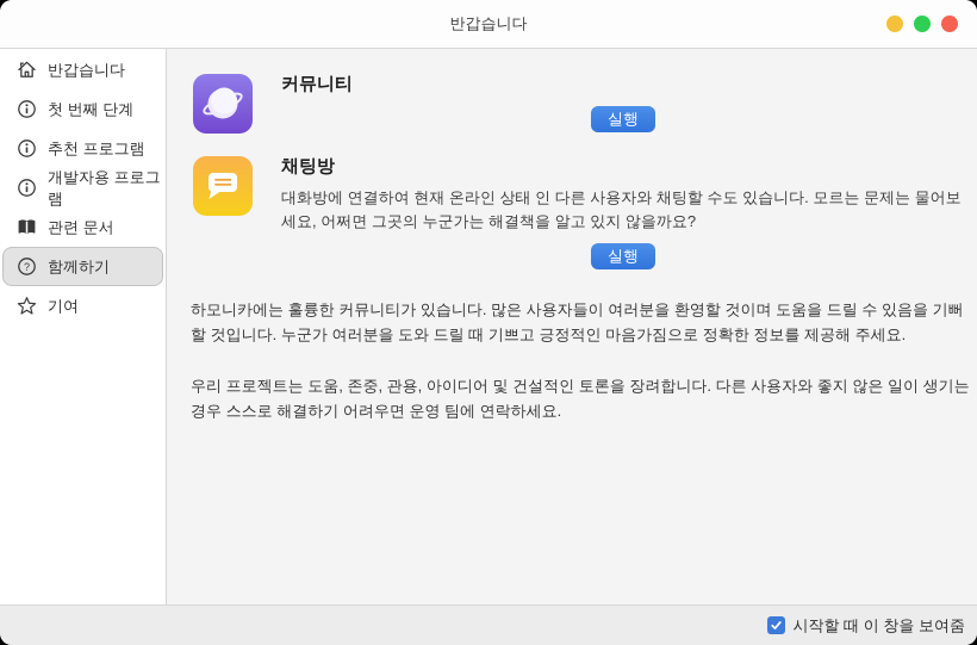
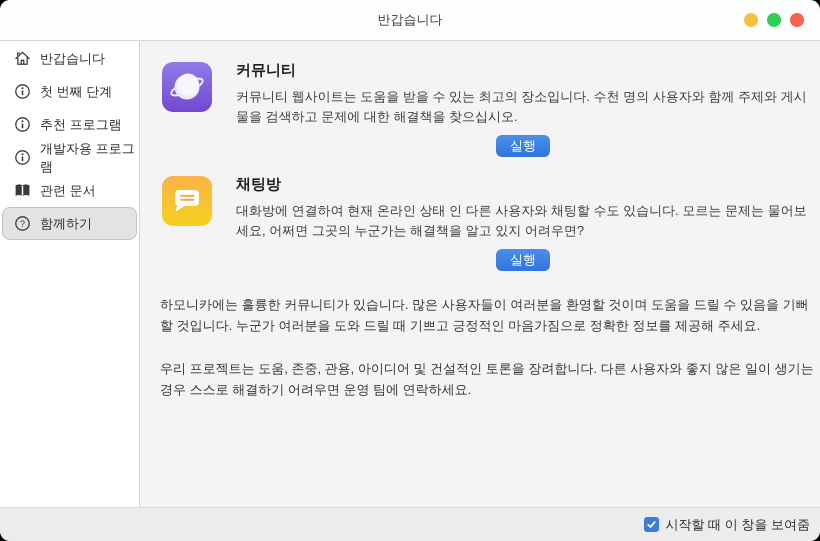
  반갑습니다
  반갑습니다
  첫 번째 단계
  추천 프로그램
  개발자용 프로그램
  관련 문서
  ?
  함께하기
- 기여
  커뮤니티
+ 커뮤니티 웹사이트는 도움을 받을 수 있는 최고의 장소입니다. 수천 명의 사용자와 함께 주제와 게시물을 검색하고 문제에 대한 해결책을 찾으십시오.
  실행
  채팅방
- 대화방에 연결하여 현재 온라인 상태 인 다른 사용자와 채팅할 수도 있습니다. 모르는 문제는 물어보세요, 어쩌면 그곳의 누군가는 해결책을 알고 있지 않을까요?
+ 대화방에 연결하여 현재 온라인 상태 인 다른 사용자와 채팅할 수도 있습니다. 모르는 문제는 물어보세요, 어쩌면 그곳의 누군가는 해결책을 알고 있지 어려우면?
  실행
  하모니카에는 훌륭한 커뮤니티가 있습니다. 많은 사용자들이 여러분을 환영할 것이며 도움을 드릴 수 있음을 기뻐할 것입니다. 누군가 여러분을 도와 드릴 때 기쁘고 긍정적인 마음가짐으로 정확한 정보를 제공해 주세요.
  우리 프로젝트는 도움, 존중, 관용, 아이디어 및 건설적인 토론을 장려합니다. 다른 사용자와 좋지 않은 일이 생기는 경우 스스로 해결하기 어려우면 운영 팀에 연락하세요.
  시작할 때 이 창을 보여줌
